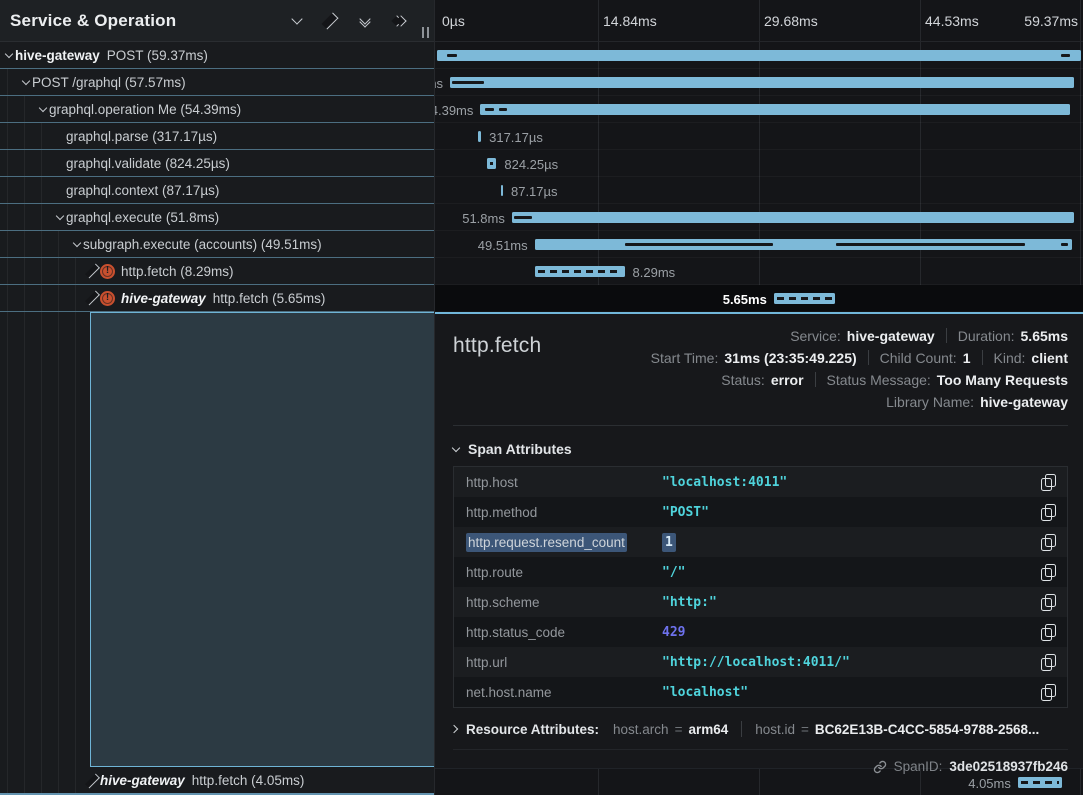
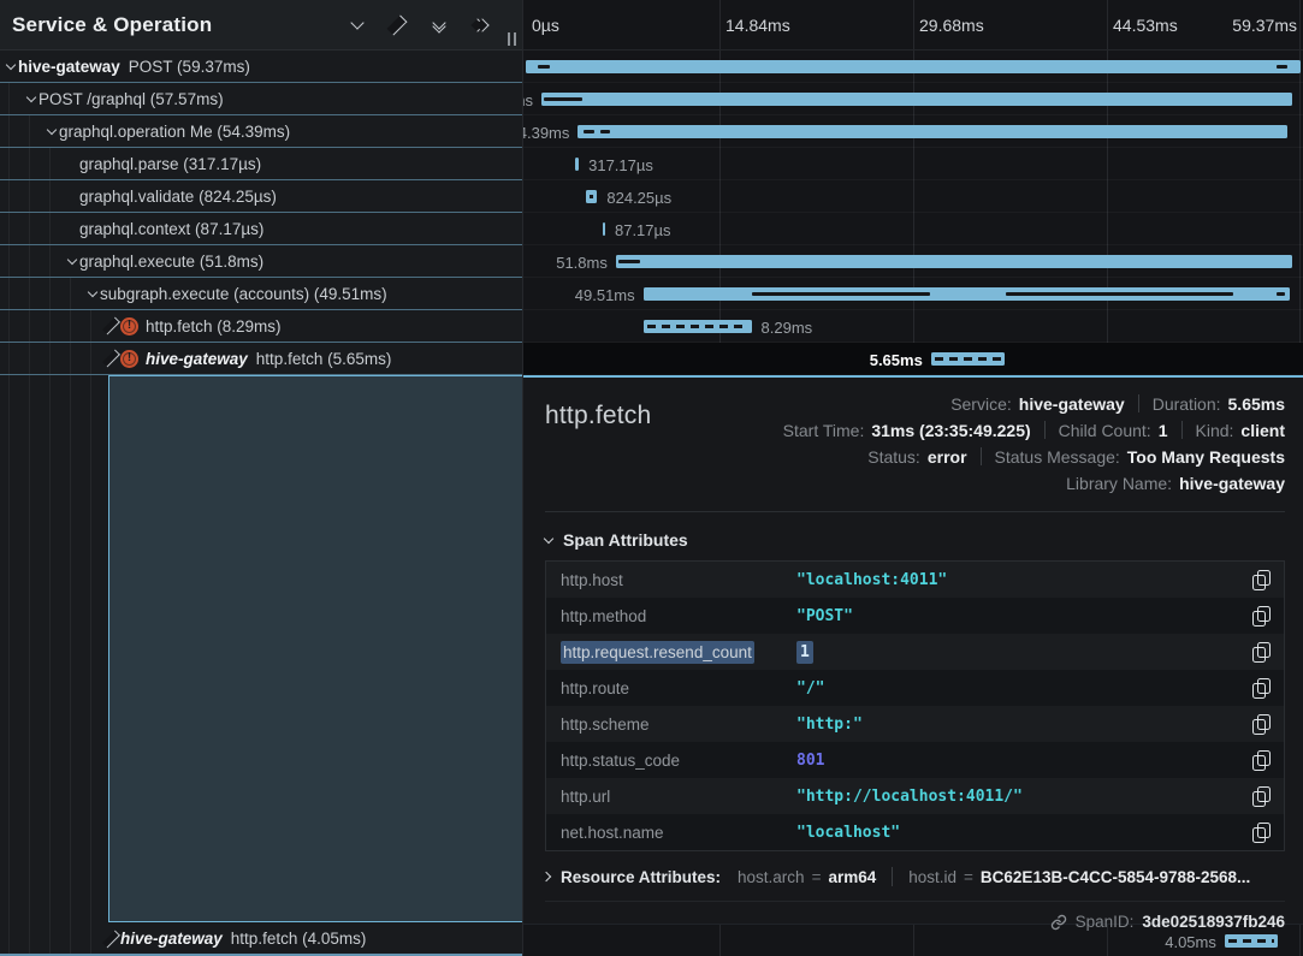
  Service & Operation
  hive-gateway
  POST (59.37ms)
  POST /graphql (57.57ms)
  graphql.operation Me (54.39ms)
  graphql.parse (317.17µs)
  graphql.validate (824.25µs)
  graphql.context (87.17µs)
  graphql.execute (51.8ms)
  subgraph.execute (accounts) (49.51ms)
  !
  http.fetch (8.29ms)
  !
  hive-gateway
  http.fetch (5.65ms)
  hive-gateway
  http.fetch (4.05ms)
  0µs
  14.84ms
  29.68ms
  44.53ms
  59.37ms
  4.39ms
  317.17µs
  824.25µs
  87.17µs
  51.8ms
  49.51ms
  8.29ms
  5.65ms
  http.fetch
  Service:
  hive-gateway
  Duration:
  5.65ms
  Start Time:
  31ms (23:35:49.225)
  Child Count:
  1
  Kind:
  client
  Status:
  error
  Status Message:
  Too Many Requests
  Library Name:
  hive-gateway
  Span Attributes
  http.host
  "localhost:4011"
  http.method
  "POST"
  http.request.resend_count
  1
  http.route
  "/"
  http.scheme
  "http:"
  http.status_code
- 429
+ 801
  http.url
  "http://localhost:4011/"
  net.host.name
  "localhost"
  Resource Attributes:
  host.arch
  =
  arm64
  host.id
  =
  BC62E13B-C4CC-5854-9788-2568...
  SpanID:
  3de02518937fb246
  4.05ms
